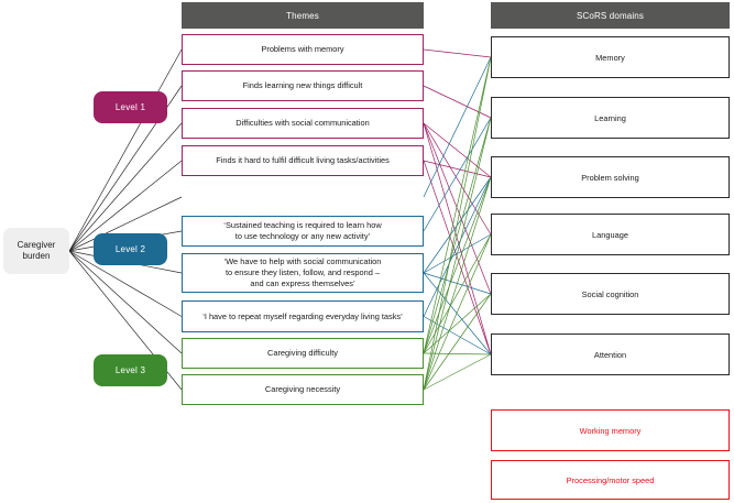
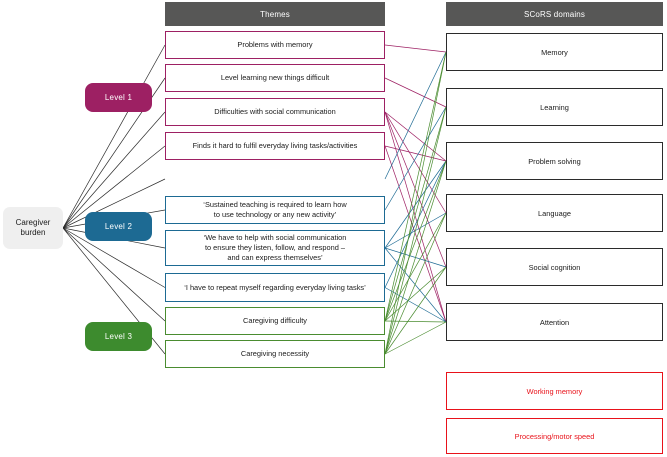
  Themes
  SCoRS domains
  Caregiver
  burden
  Level 1
  Level 2
  Level 3
  Problems with memory
- Finds learning new things difficult
+ Level learning new things difficult
  Difficulties with social communication
- Finds it hard to fulfil difficult living tasks/activities
+ Finds it hard to fulfil everyday living tasks/activities
  ‘Sustained teaching is required to learn how
  to use technology or any new activity’
  ‘We have to help with social communication
  to ensure they listen, follow, and respond –
  and can express themselves’
  ‘I have to repeat myself regarding everyday living tasks’
  Caregiving difficulty
  Caregiving necessity
  Memory
  Learning
  Problem solving
  Language
  Social cognition
  Attention
  Working memory
  Processing/motor speed
